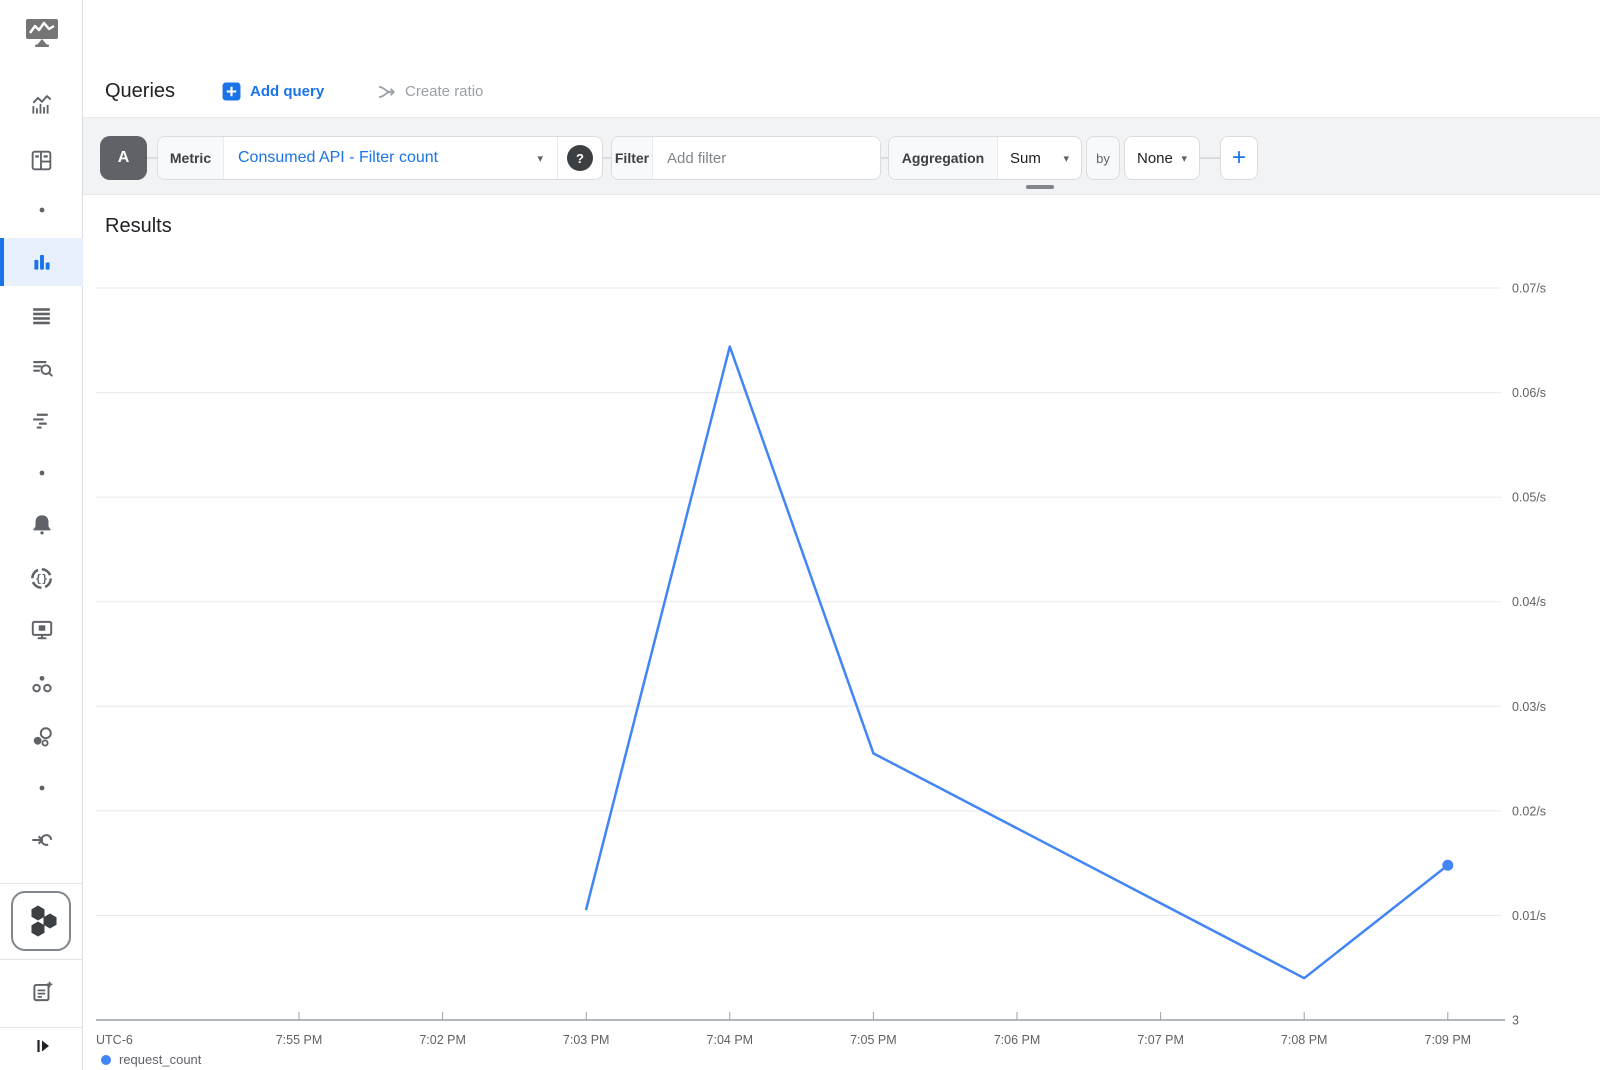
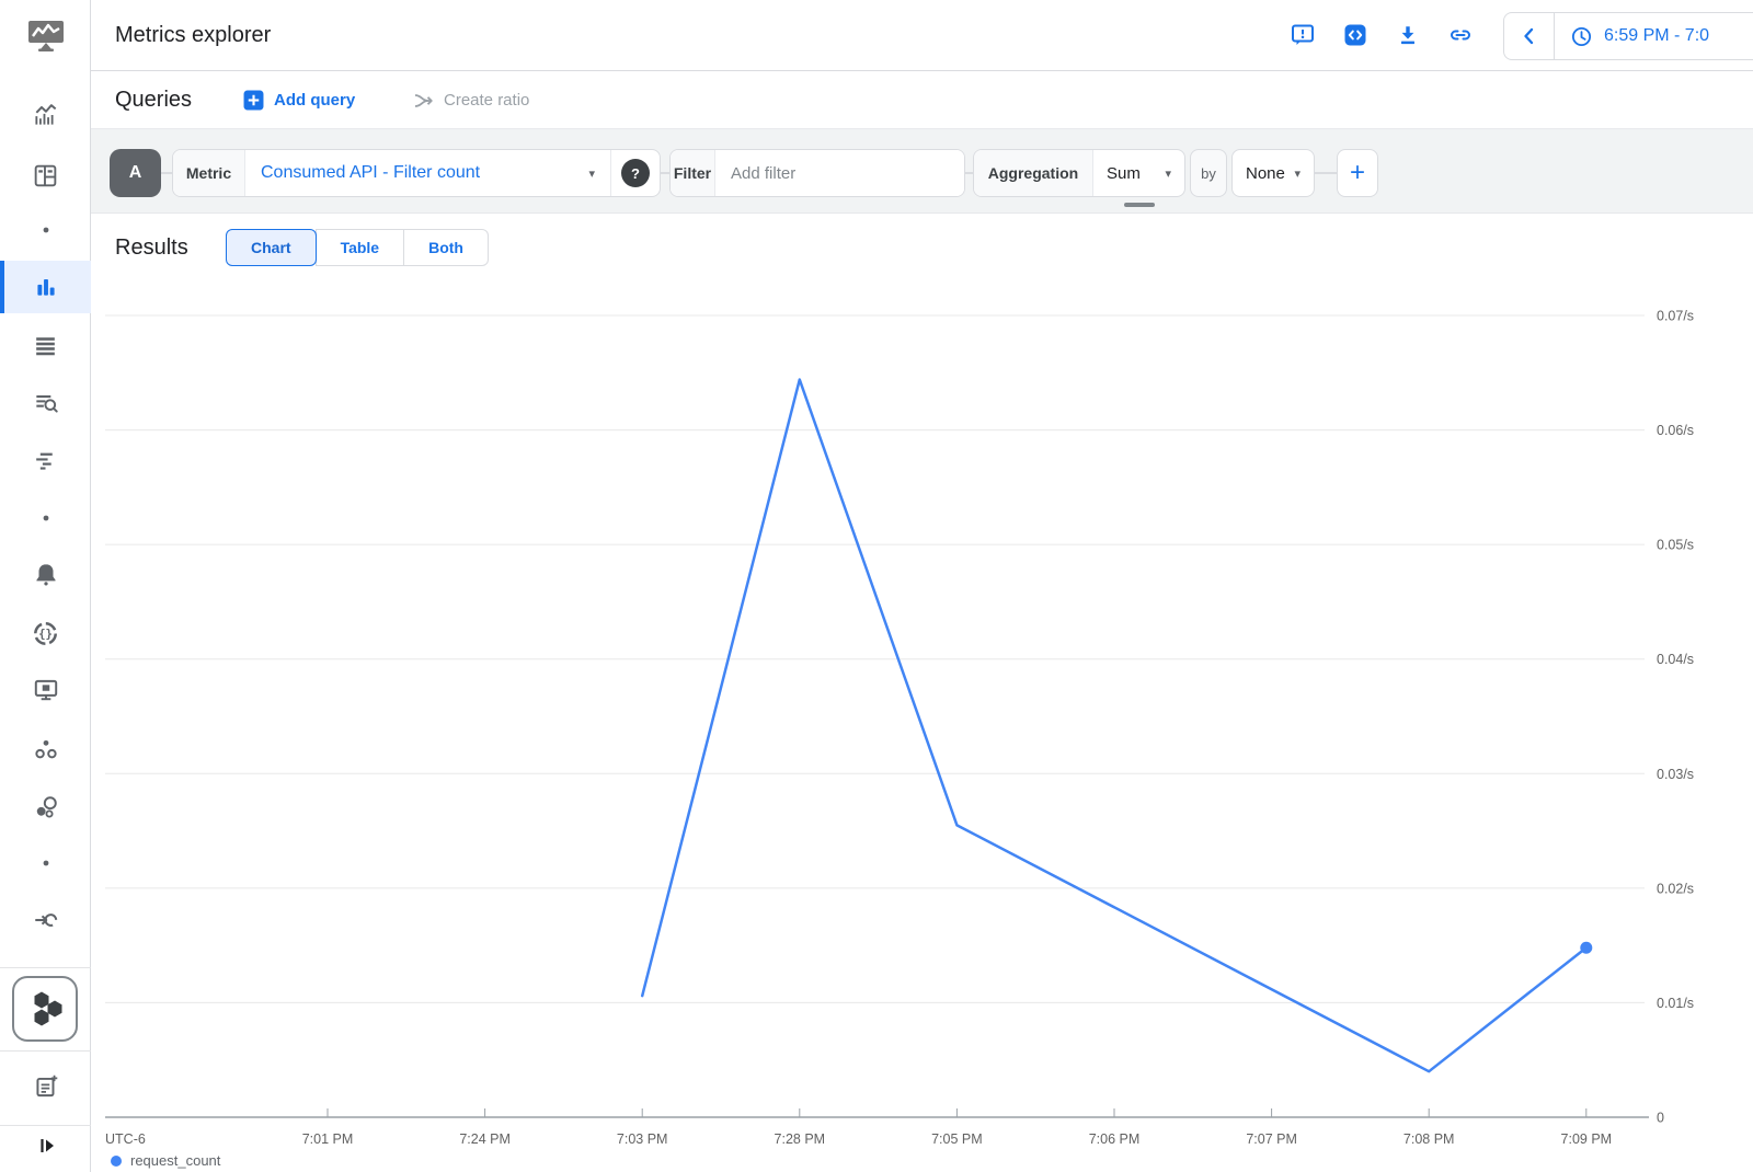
- 3
+ 0
  0.01/s
  0.02/s
  0.03/s
  0.04/s
  0.05/s
  0.06/s
  0.07/s
- 7:55 PM
+ 7:01 PM
- 7:02 PM
+ 7:24 PM
  7:03 PM
- 7:04 PM
+ 7:28 PM
  7:05 PM
  7:06 PM
  7:07 PM
  7:08 PM
  7:09 PM
  UTC-6
  request_count
+ Metrics explorer
+ 6:59 PM - 7:0
  Queries
  Add query
  Create ratio
  A
  Metric
  Consumed API - Filter count
  ▾
  ?
  Filter
  Add filter
  Aggregation
  Sum
  ▾
  by
  None
  ▾
  +
  Results
+ Chart
+ Table
+ Both
  {}
